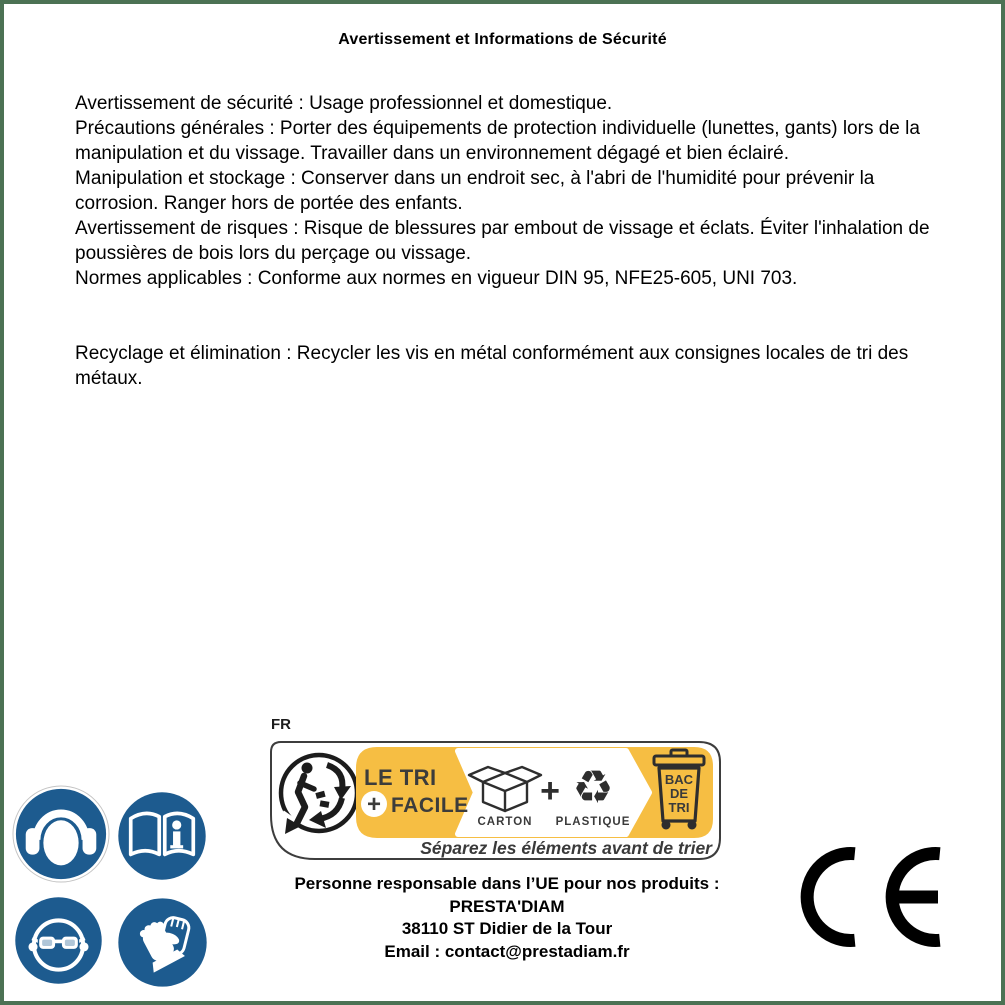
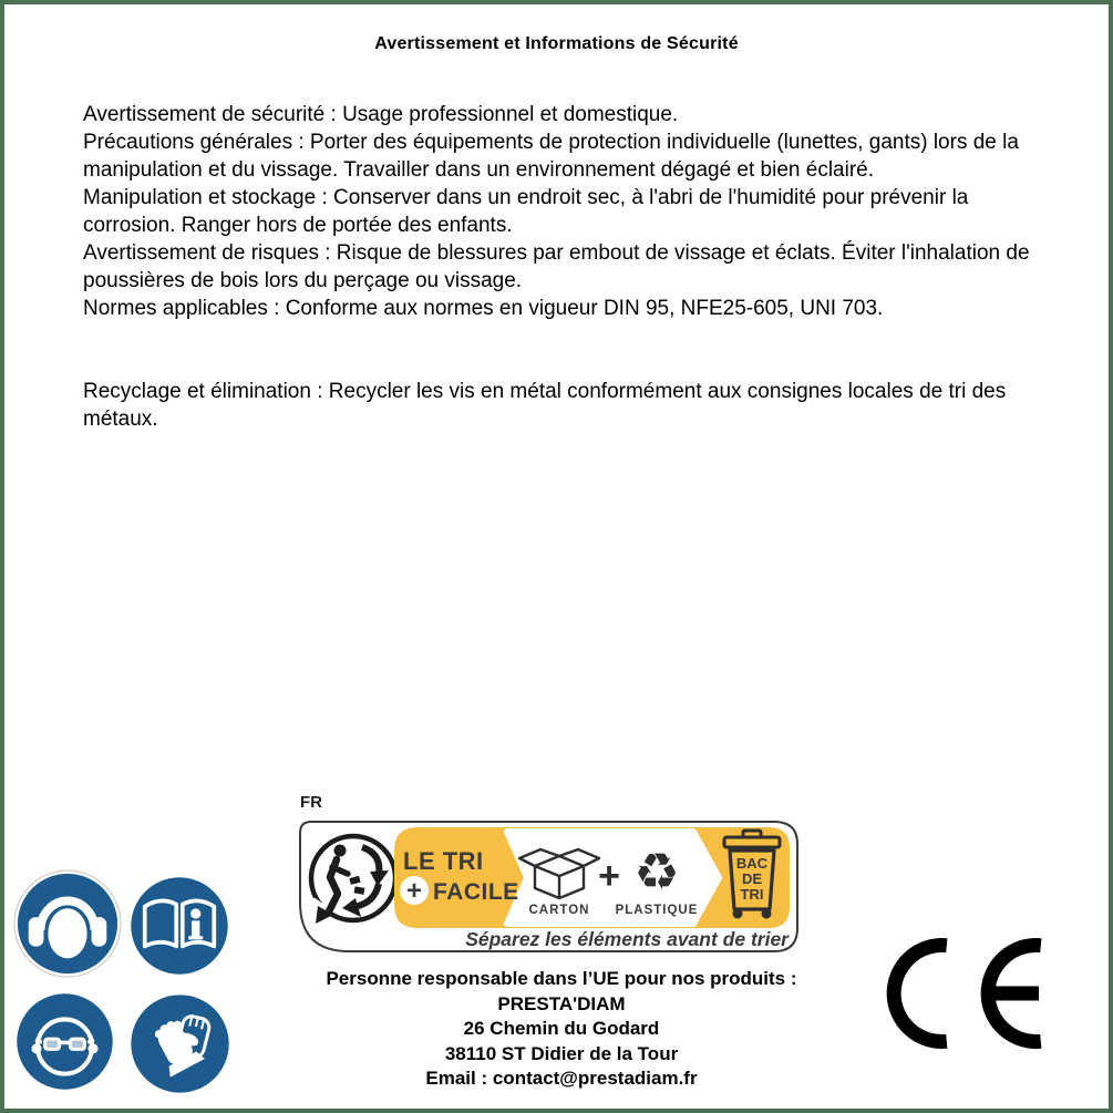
  Avertissement et Informations de Sécurité
  Avertissement de sécurité : Usage professionnel et domestique.
  Précautions générales : Porter des équipements de protection individuelle (lunettes, gants) lors de la manipulation et du vissage. Travailler dans un environnement dégagé et bien éclairé.
  Manipulation et stockage : Conserver dans un endroit sec, à l'abri de l'humidité pour prévenir la corrosion. Ranger hors de portée des enfants.
  Avertissement de risques : Risque de blessures par embout de vissage et éclats. Éviter l'inhalation de poussières de bois lors du perçage ou vissage.
  Normes applicables : Conforme aux normes en vigueur DIN 95, NFE25-605, UNI 703.
  Recyclage et élimination : Recycler les vis en métal conformément aux consignes locales de tri des métaux.
  FR
  LE TRI
  +
  FACILE
  CARTON
  +
  ♻
  PLASTIQUE
  BAC
  DE
  TRI
  Séparez les éléments avant de trier
  Personne responsable dans l’UE pour nos produits :
  PRESTA'DIAM
+ 26 Chemin du Godard
  38110 ST Didier de la Tour
  Email : contact@prestadiam.fr
